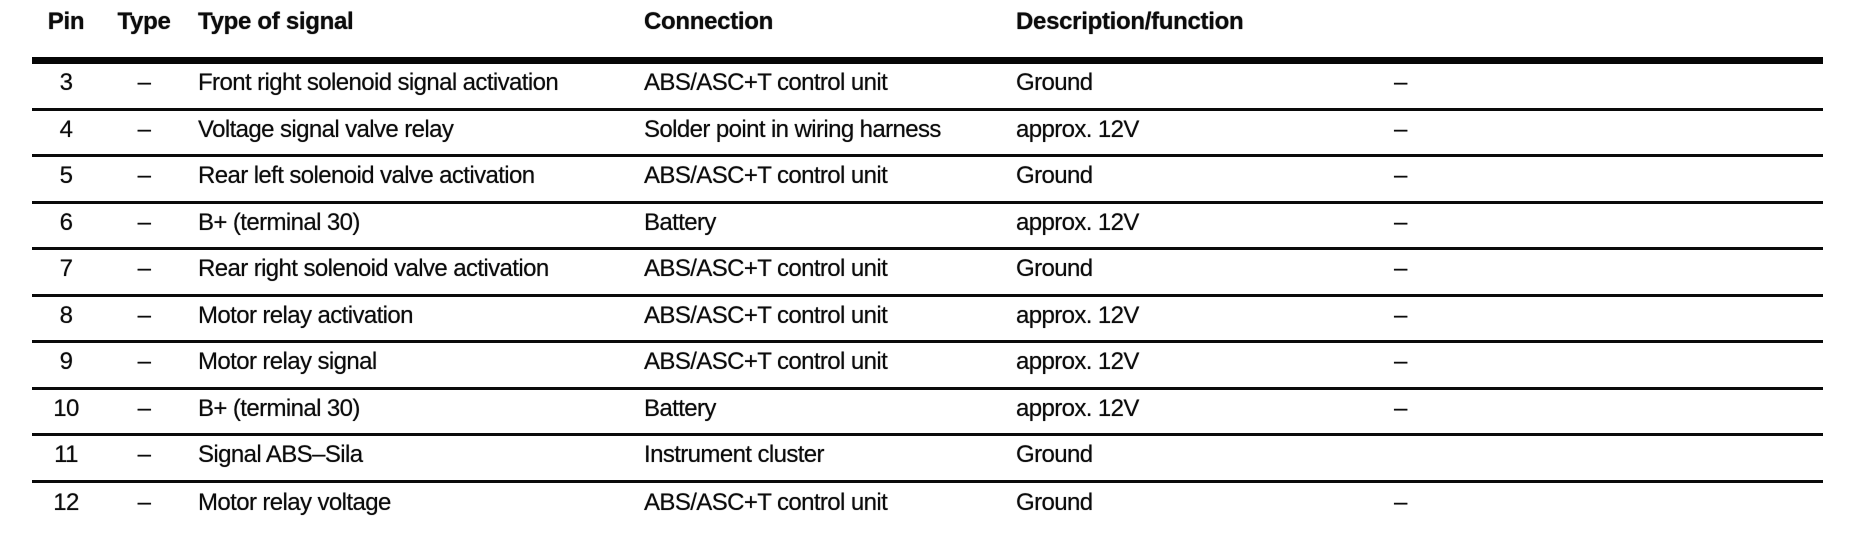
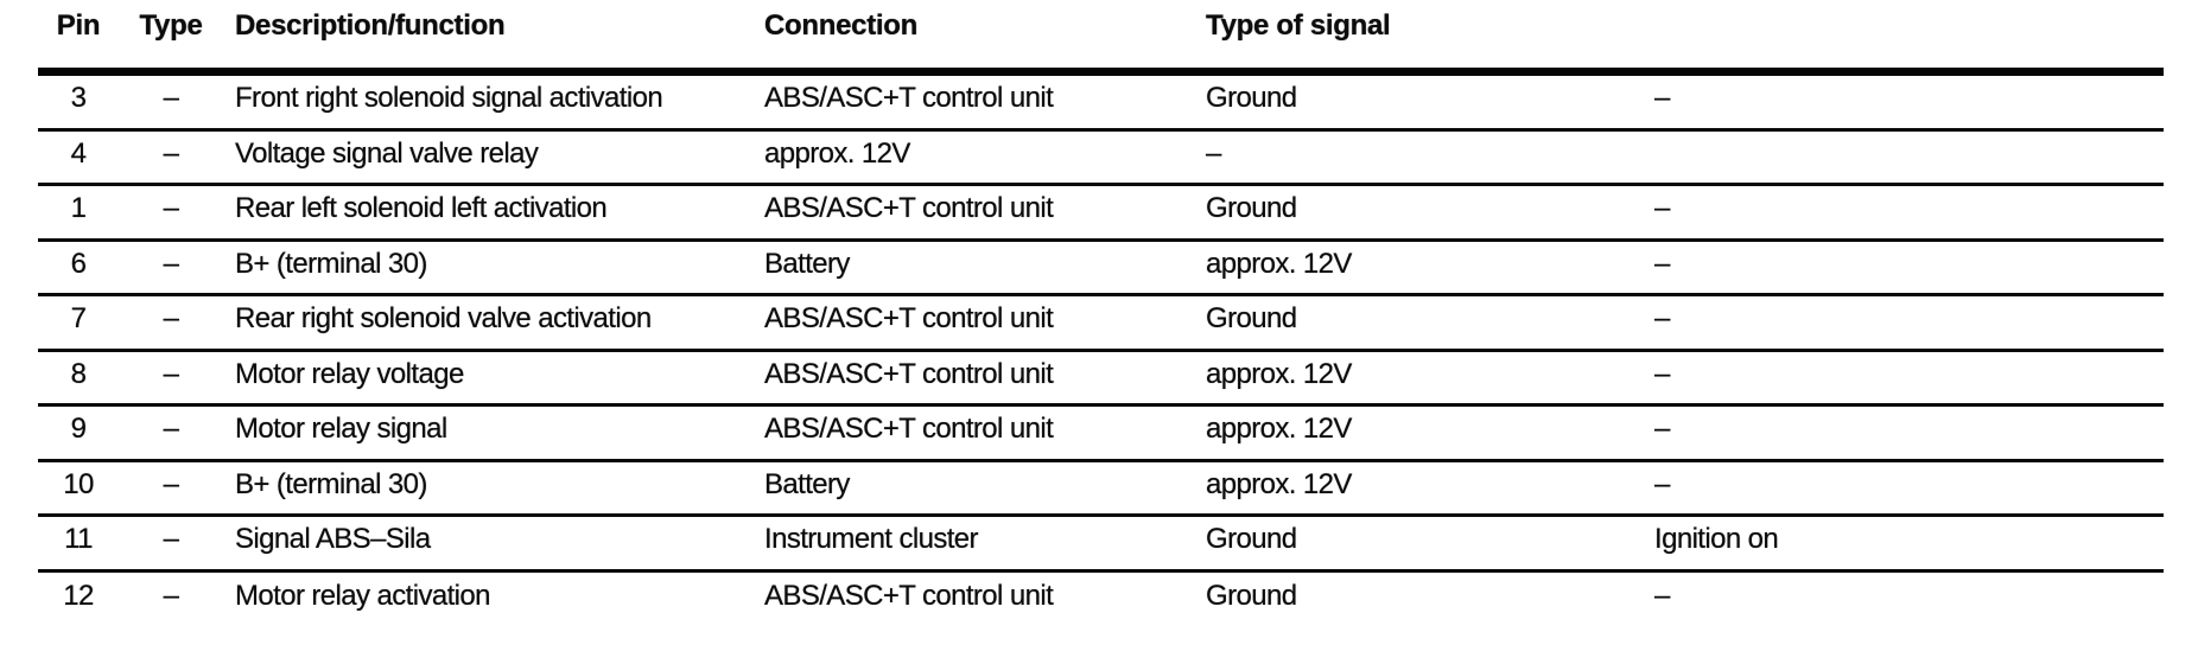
  Pin
  Type
- Type of signal
+ Description/function
  Connection
- Description/function
+ Type of signal
  3
  –
  Front right solenoid signal activation
  ABS/ASC+T control unit
  Ground
  –
  4
  –
  Voltage signal valve relay
- Solder point in wiring harness
  approx. 12V
  –
- 5
+ 1
  –
- Rear left solenoid valve activation
+ Rear left solenoid left activation
  ABS/ASC+T control unit
  Ground
  –
  6
  –
  B+ (terminal 30)
  Battery
  approx. 12V
  –
  7
  –
  Rear right solenoid valve activation
  ABS/ASC+T control unit
  Ground
  –
  8
  –
- Motor relay activation
+ Motor relay voltage
  ABS/ASC+T control unit
  approx. 12V
  –
  9
  –
  Motor relay signal
  ABS/ASC+T control unit
  approx. 12V
  –
  10
  –
  B+ (terminal 30)
  Battery
  approx. 12V
  –
  11
  –
  Signal ABS–Sila
  Instrument cluster
  Ground
+ Ignition on
  12
  –
- Motor relay voltage
+ Motor relay activation
  ABS/ASC+T control unit
  Ground
  –
